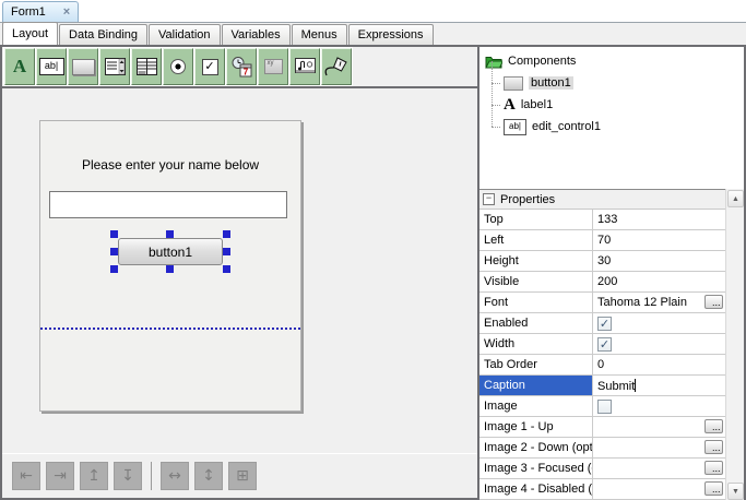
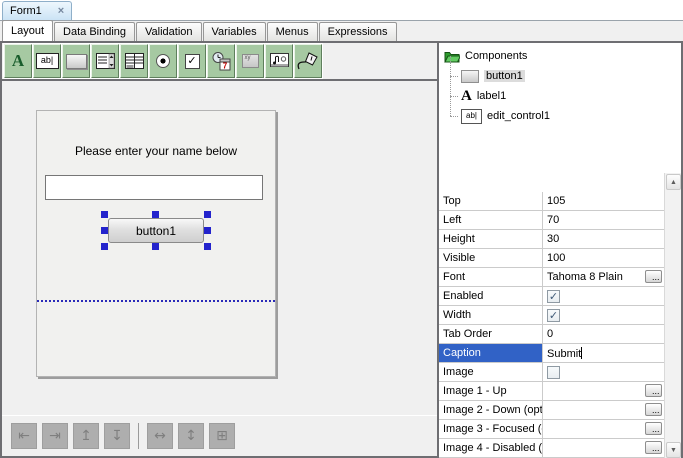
  Form1
  ×
  Layout
  Data Binding
  Validation
  Variables
  Menus
  Expressions
  A
  ab|
  ✓
  7
  Please enter your name below
  button1
  ⇤
  ⇥
  ↥
  ↧
  ↔
  ↕
  ⊞
  Components
  button1
  A
  label1
  ab|
  edit_control1
- −
- Properties
  Top
- 133
+ 105
  Left
  70
  Height
  30
  Visible
- 200
+ 100
  Font
- Tahoma 12 Plain
+ Tahoma 8 Plain
  ...
  Enabled
  ✓
  Width
  ✓
  Tab Order
  0
  Caption
  Submit
  Image
  Image 1 - Up
  ...
  Image 2 - Down (opt
  ...
  Image 3 - Focused (
  ...
  Image 4 - Disabled (
  ...
